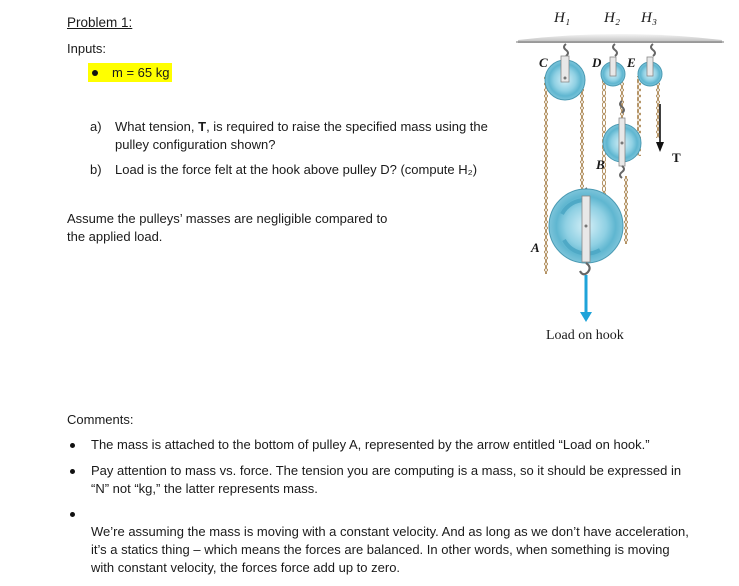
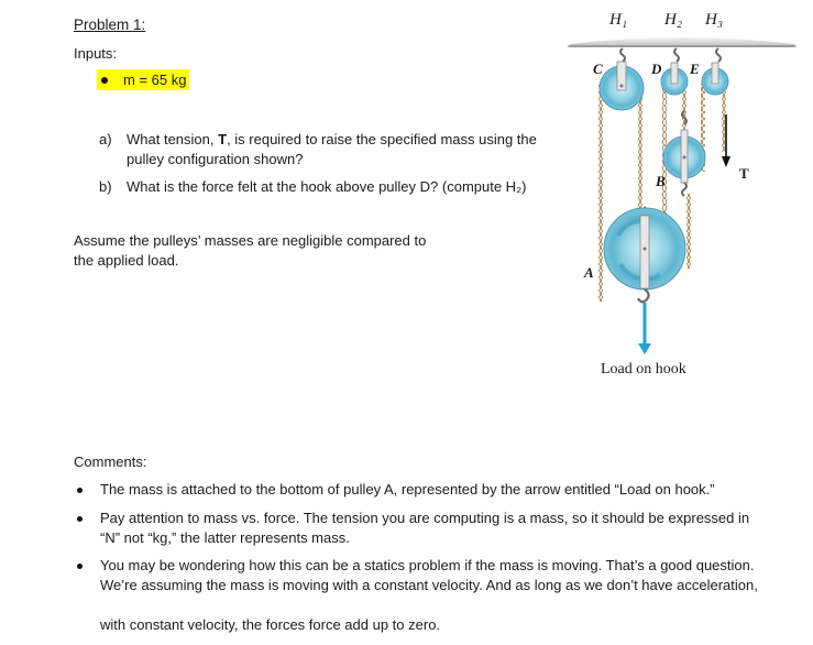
  Problem 1:
  Inputs:
  m = 65 kg
  a)
  What tension, T, is required to raise the specified mass using the pulley configuration shown?
  b)
- Load is the force felt at the hook above pulley D? (compute H₂)
+ What is the force felt at the hook above pulley D? (compute H₂)
  Assume the pulleys’ masses are negligible compared to the applied load.
  H₁
  H₂
  H₃
  C
  D
  E
  B
  A
  T
  Load on hook
  Comments:
  The mass is attached to the bottom of pulley A, represented by the arrow entitled “Load on hook.”
  Pay attention to mass vs. force. The tension you are computing is a mass, so it should be expressed in
  “N” not “kg,” the latter represents mass.
+ You may be wondering how this can be a statics problem if the mass is moving. That’s a good question.
  We’re assuming the mass is moving with a constant velocity. And as long as we don’t have acceleration,
- it’s a statics thing – which means the forces are balanced. In other words, when something is moving
  with constant velocity, the forces force add up to zero.
